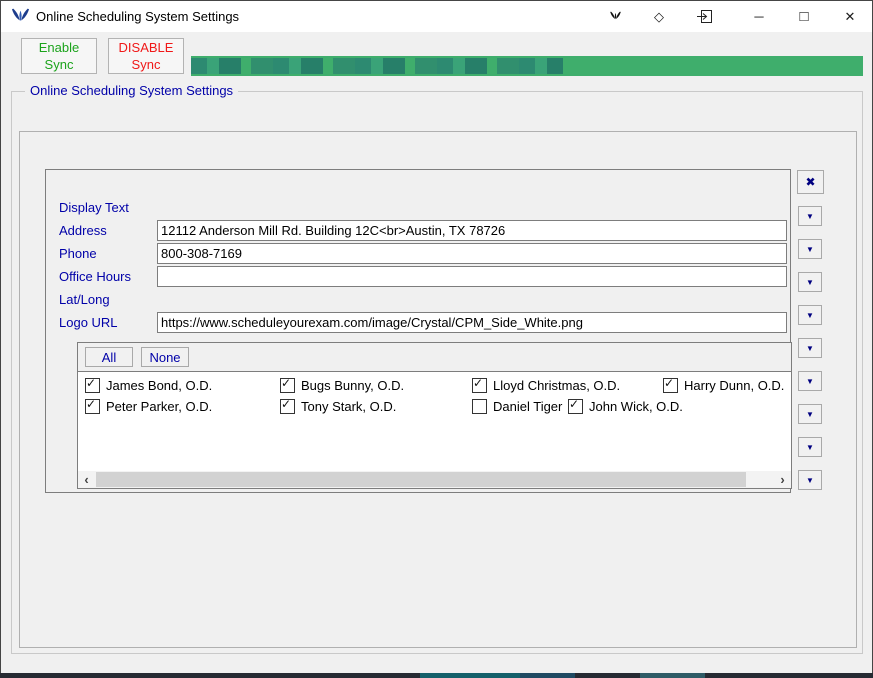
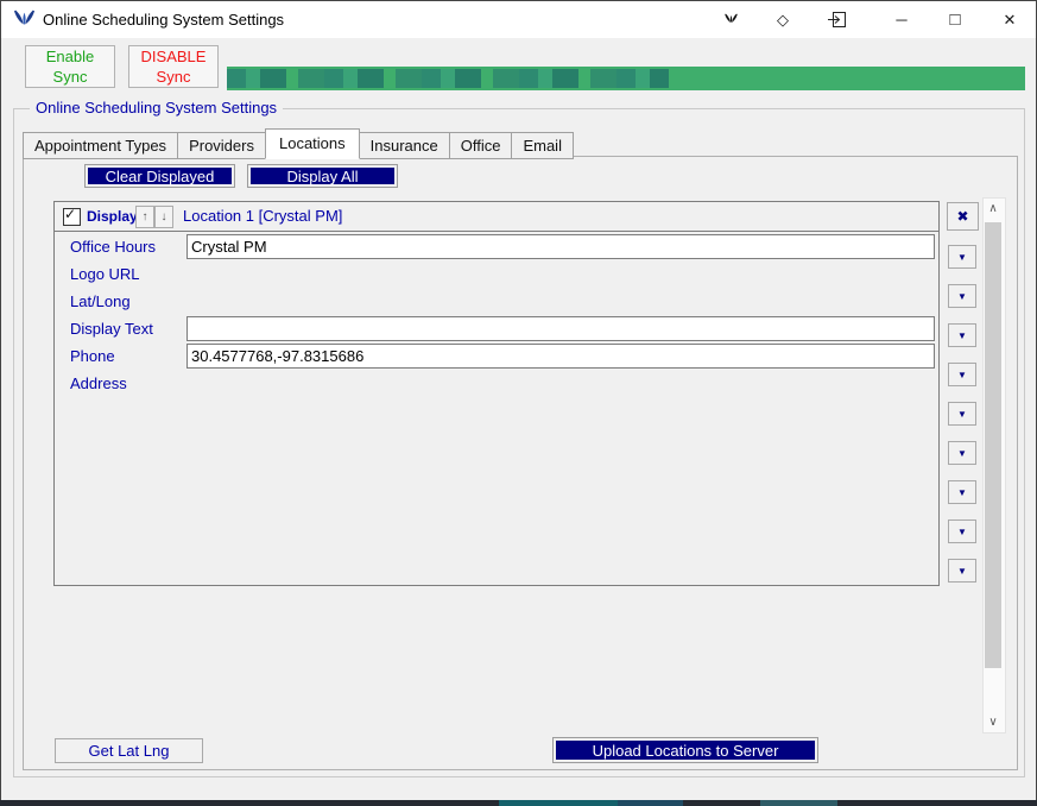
  Online Scheduling System Settings
  ◇
  ─
  □
  ✕
  Enable
  Sync
  DISABLE
  Sync
  Online Scheduling System Settings
+ Appointment Types
+ Providers
+ Locations
+ Insurance
+ Office
+ Email
+ Clear Displayed
+ Display All
+ Display
+ ↑
+ ↓
+ Location 1 [Crystal PM]
- Display Text
+ Office Hours
+ Crystal PM
- Address
+ Logo URL
- 12112 Anderson Mill Rd. Building 12C<br>Austin, TX 78726
- Phone
+ Lat/Long
- 800-308-7169
- Office Hours
+ Display Text
- Lat/Long
+ Phone
+ 30.4577768,-97.8315686
- Logo URL
+ Address
- https://www.scheduleyourexam.com/image/Crystal/CPM_Side_White.png
- All
- None
- James Bond, O.D.
- Bugs Bunny, O.D.
- Lloyd Christmas, O.D.
- Harry Dunn, O.D.
- Peter Parker, O.D.
- Tony Stark, O.D.
- Daniel Tiger
- John Wick, O.D.
- ‹
- ›
  ✖
  ▼
  ▼
  ▼
  ▼
  ▼
  ▼
  ▼
  ▼
  ▼
+ ∧
+ ∨
+ Get Lat Lng
+ Upload Locations to Server
